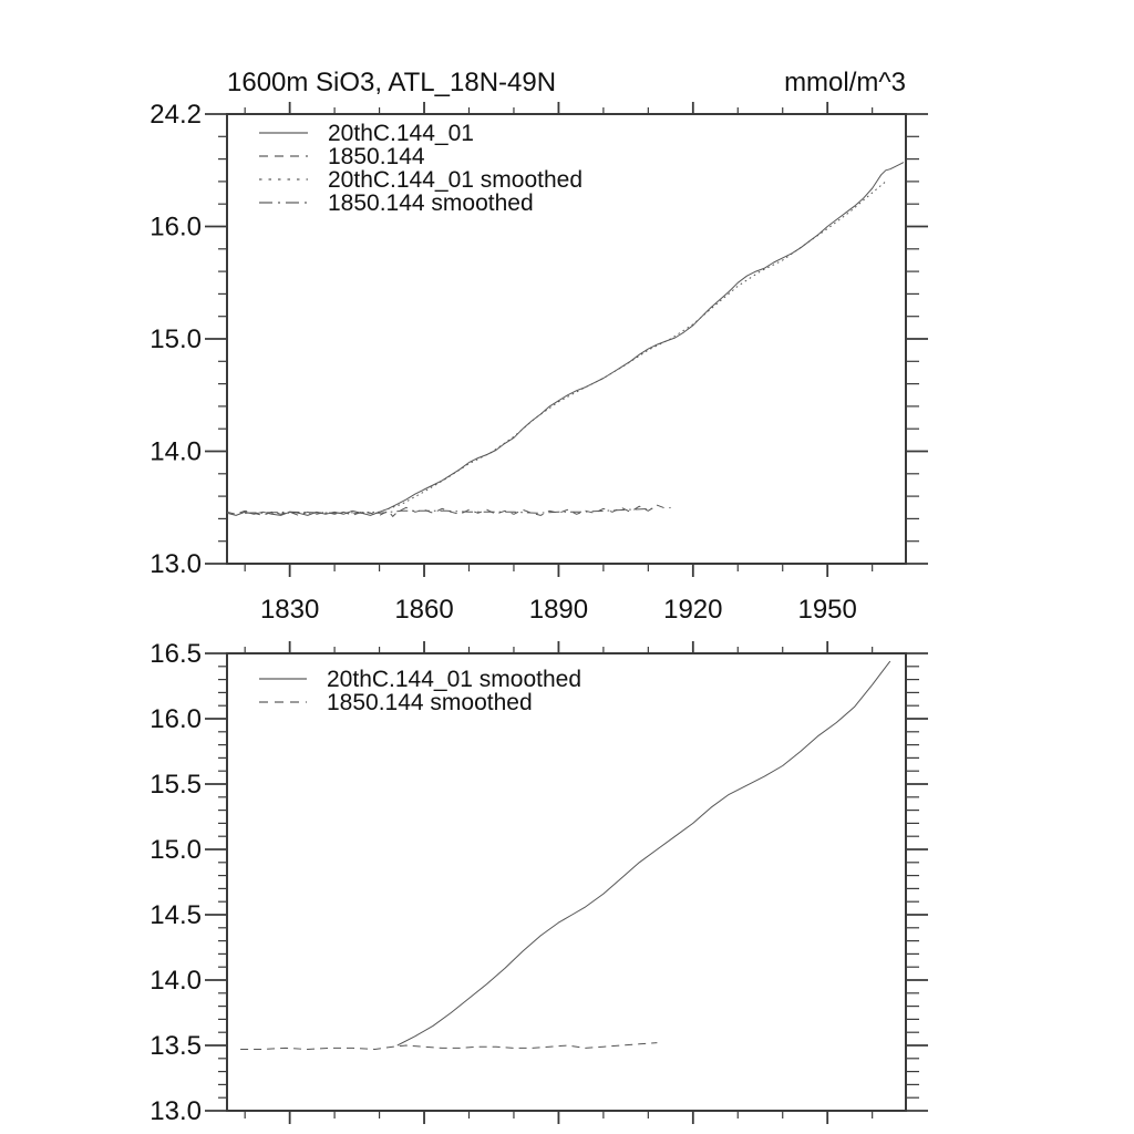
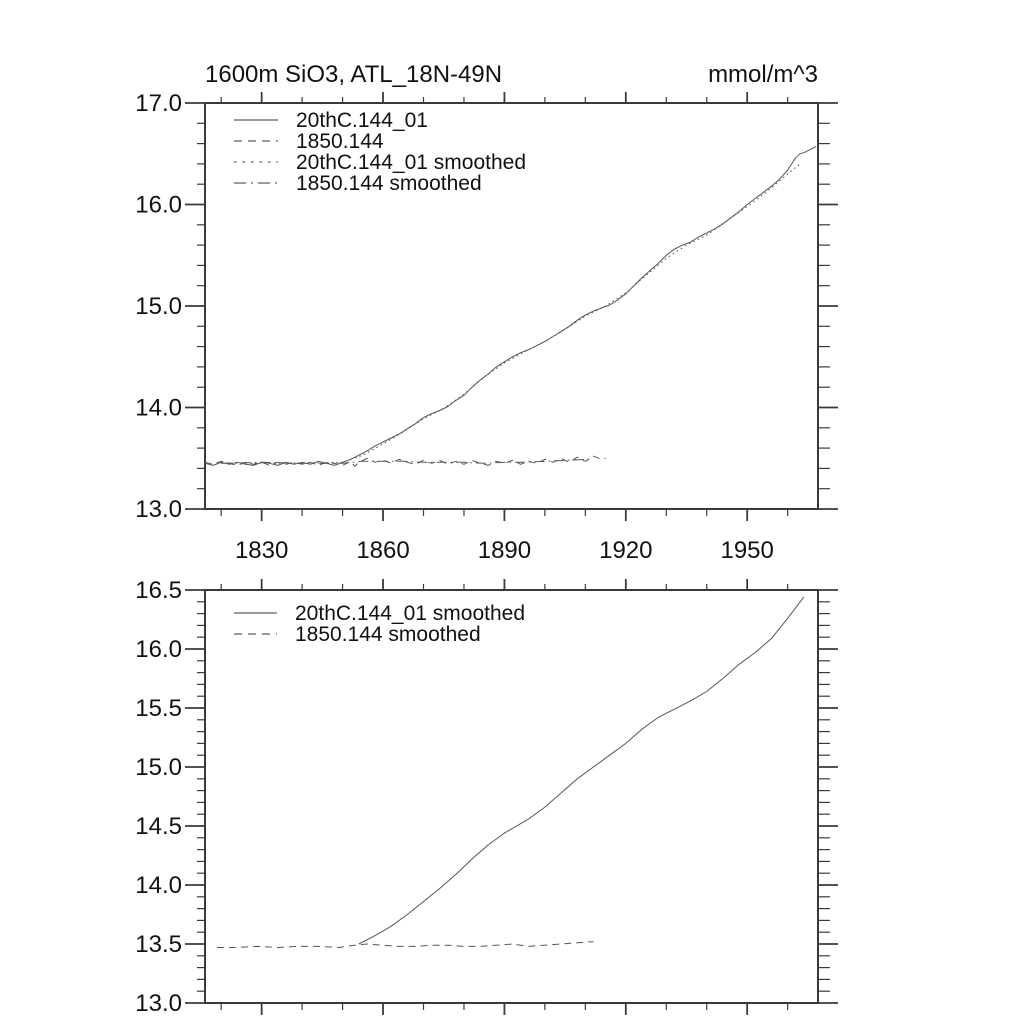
  1600m SiO3, ATL_18N-49N
  mmol/m^3
  1830
  1860
  1890
  1920
  1950
  13.0
  14.0
  15.0
  16.0
- 24.2
+ 17.0
  20thC.144_01
  1850.144
  20thC.144_01 smoothed
  1850.144 smoothed
  13.0
  13.5
  14.0
  14.5
  15.0
  15.5
  16.0
  16.5
  20thC.144_01 smoothed
  1850.144 smoothed
